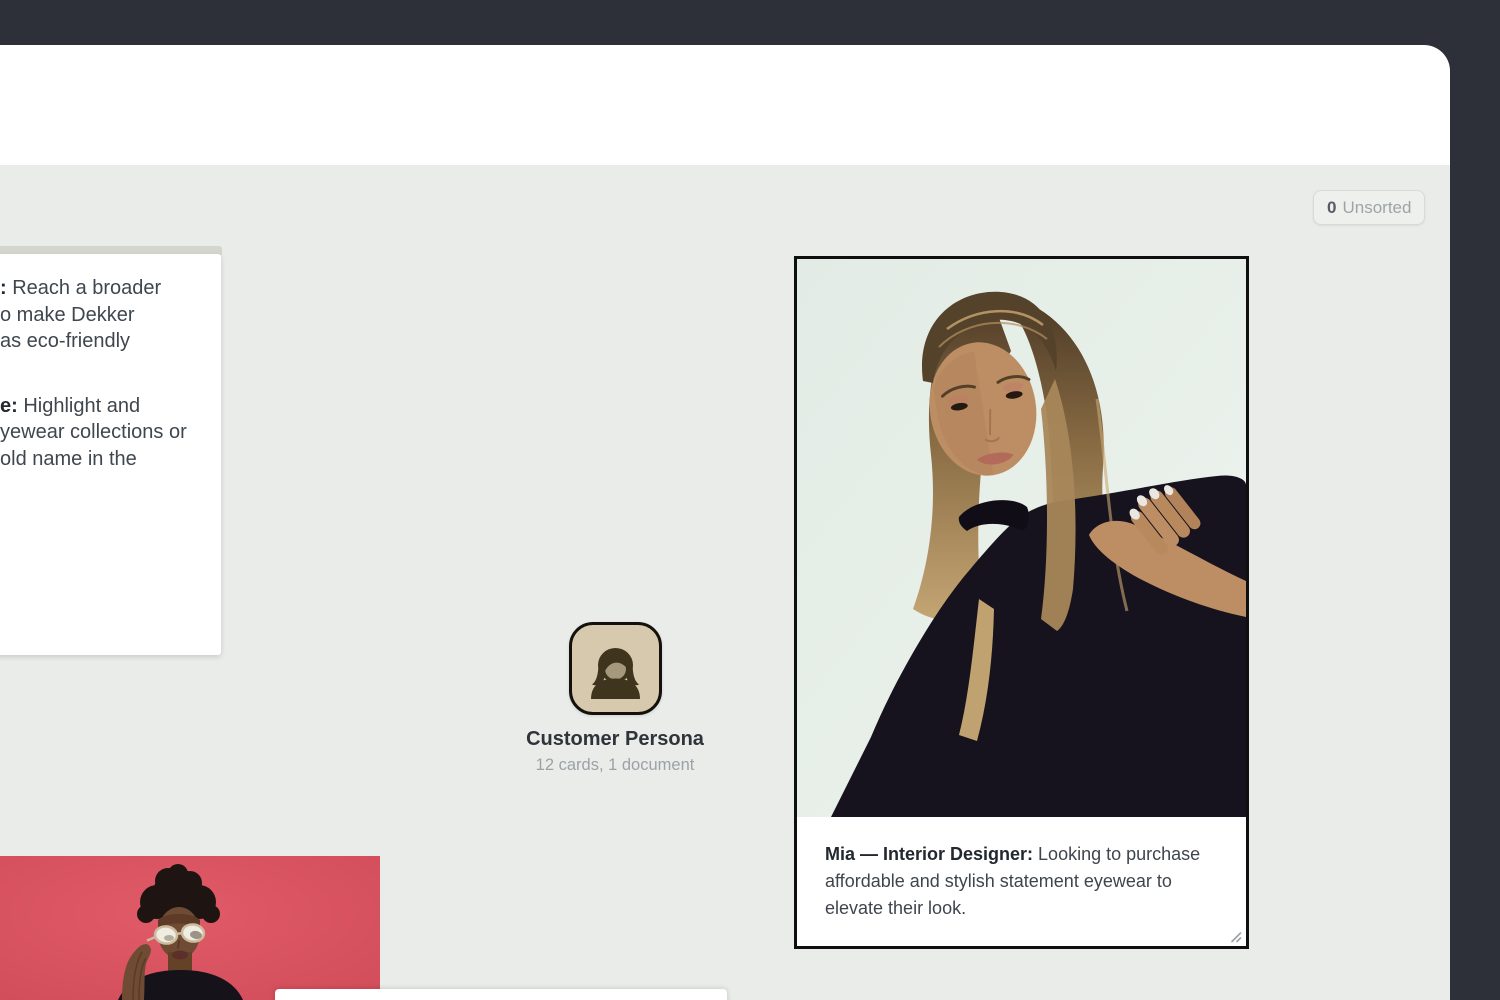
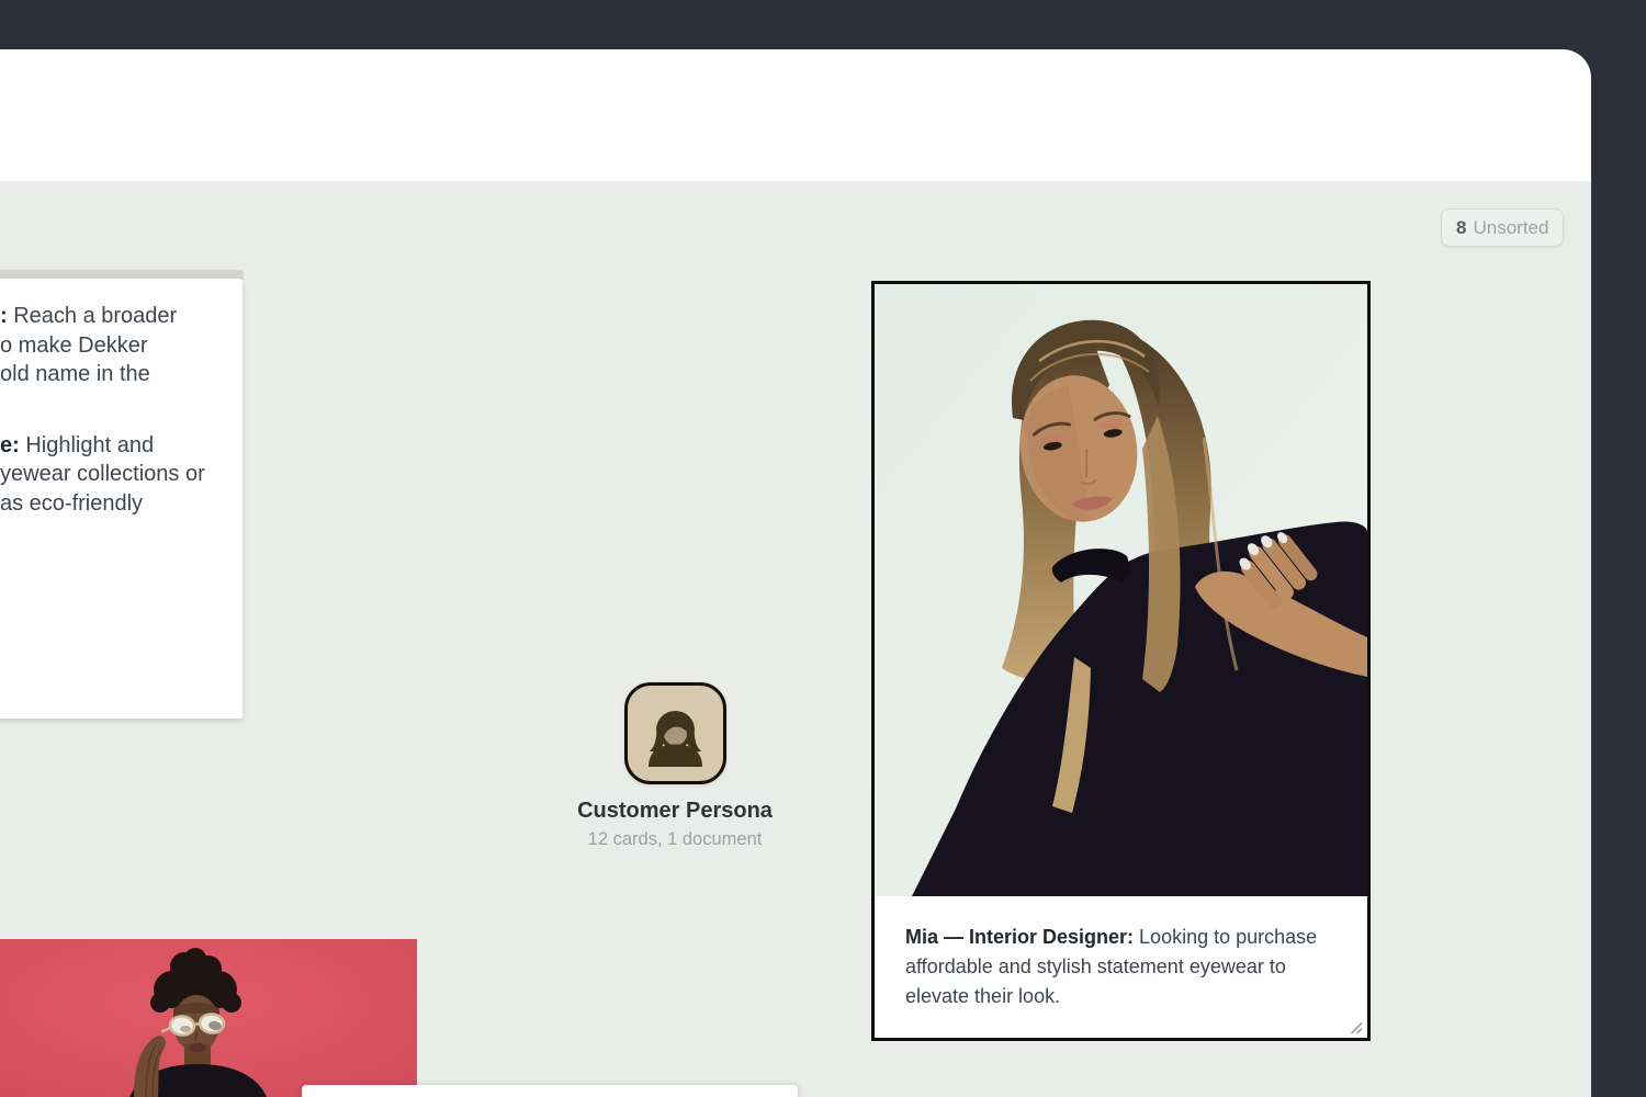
- 0
+ 8
  Unsorted
  : Reach a broader
  o make Dekker
- as eco-friendly
+ old name in the
  e: Highlight and
  yewear collections or
- old name in the
+ as eco-friendly
  Customer Persona
  12 cards, 1 document
  Mia — Interior Designer: Looking to purchase affordable and stylish statement eyewear to elevate their look.
